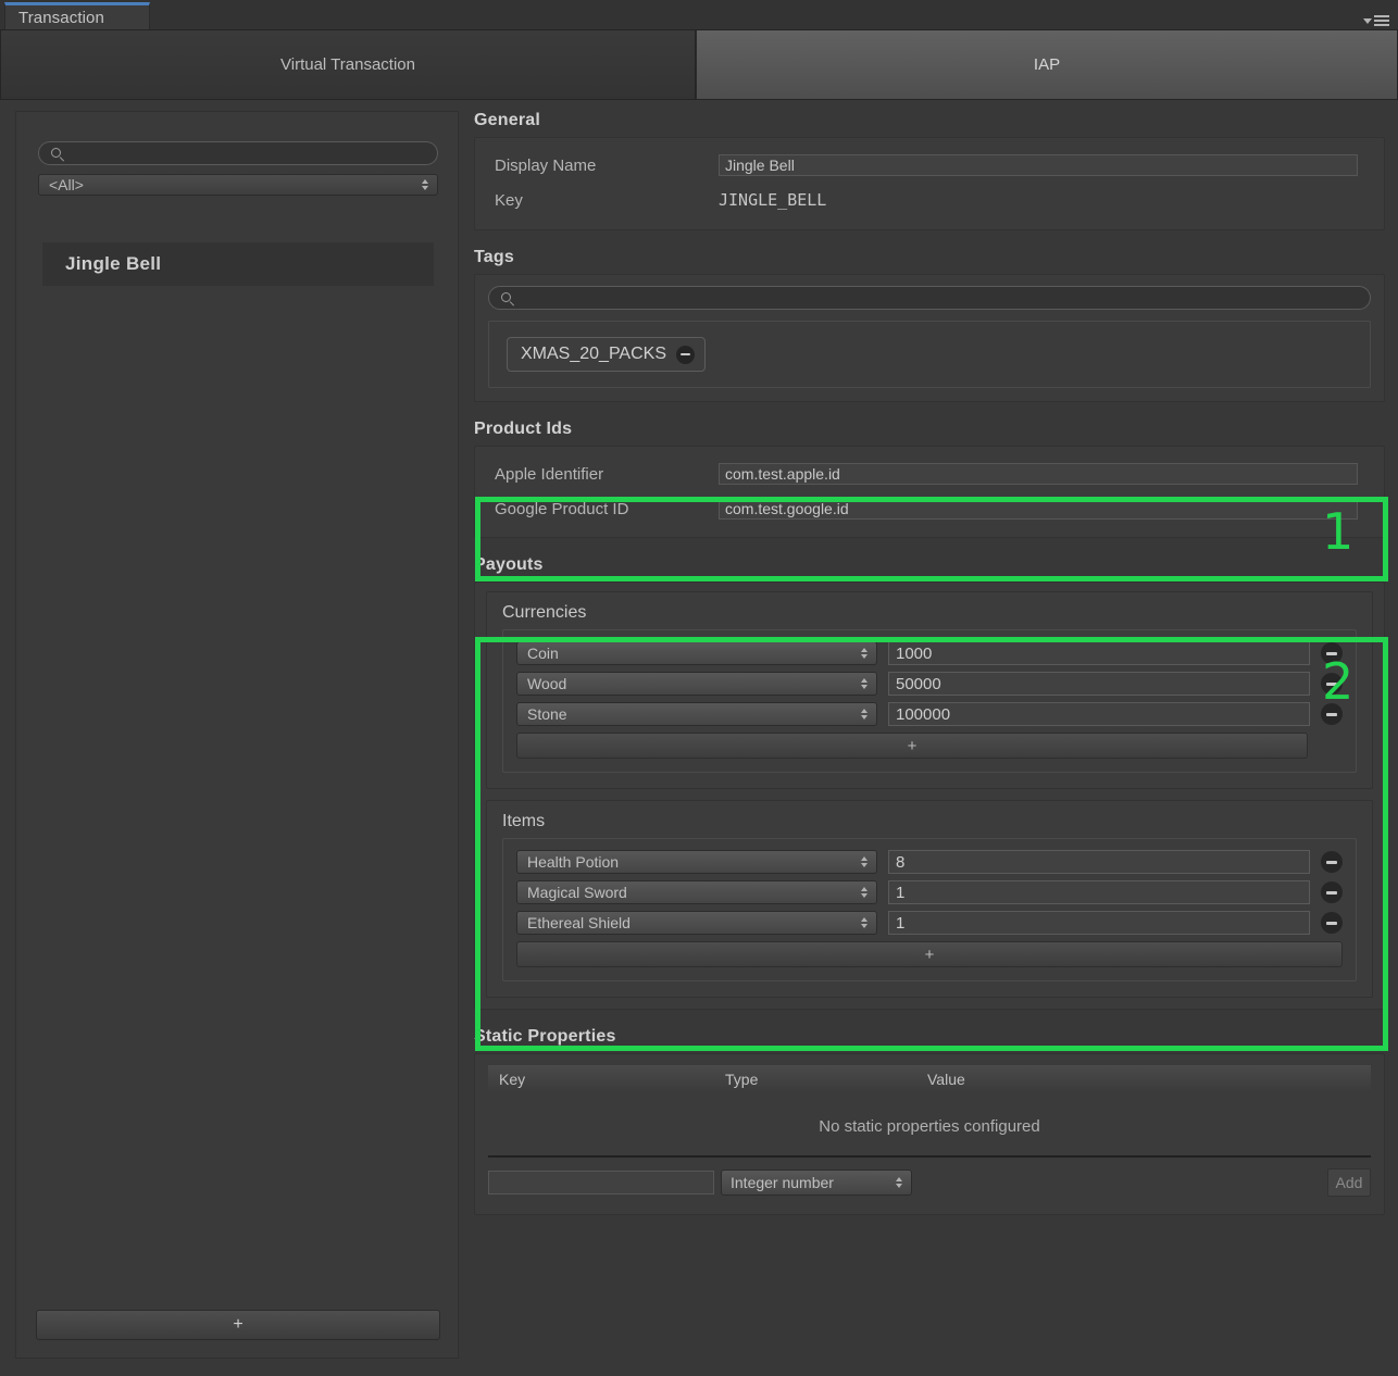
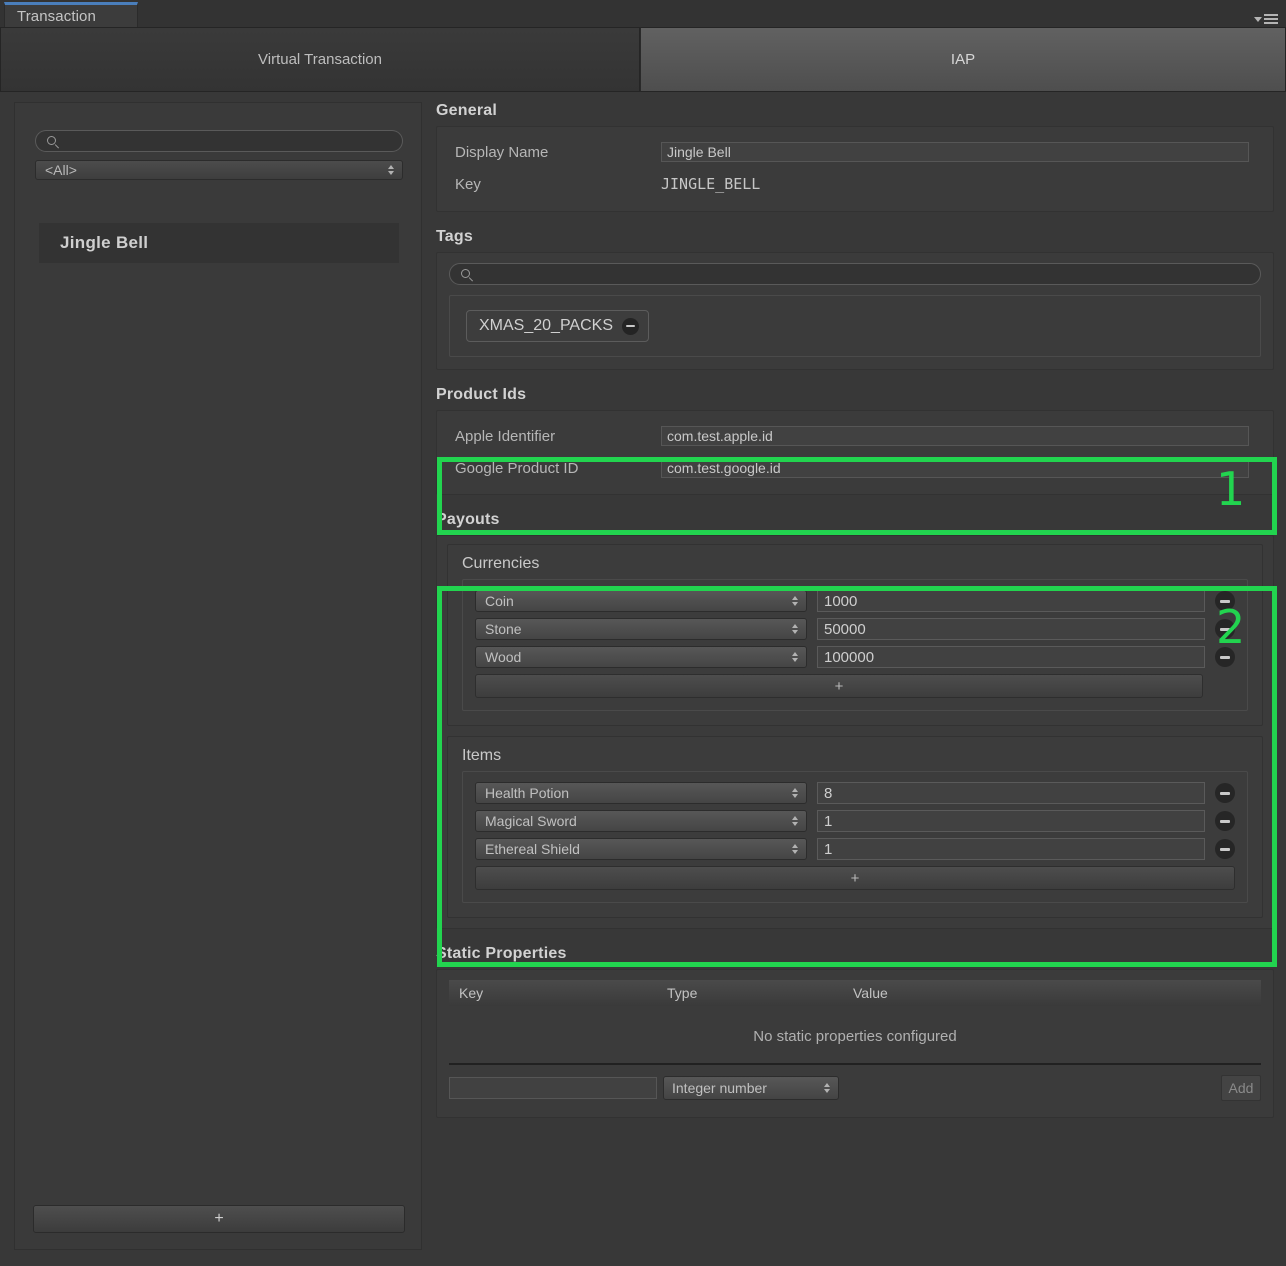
  Transaction
  Virtual Transaction
  IAP
  <All>
  Jingle Bell
  +
  General
  Display Name
  Jingle Bell
  Key
  JINGLE_BELL
  Tags
  XMAS_20_PACKS
  Product Ids
  Apple Identifier
  com.test.apple.id
  Google Product ID
  com.test.google.id
  Payouts
  Currencies
  Coin
  1000
- Wood
+ Stone
  50000
- Stone
+ Wood
  100000
  +
  Items
  Health Potion
  8
  Magical Sword
  1
  Ethereal Shield
  1
  +
  Static Properties
  Key
  Type
  Value
  No static properties configured
  Integer number
  Add
  1
  2
